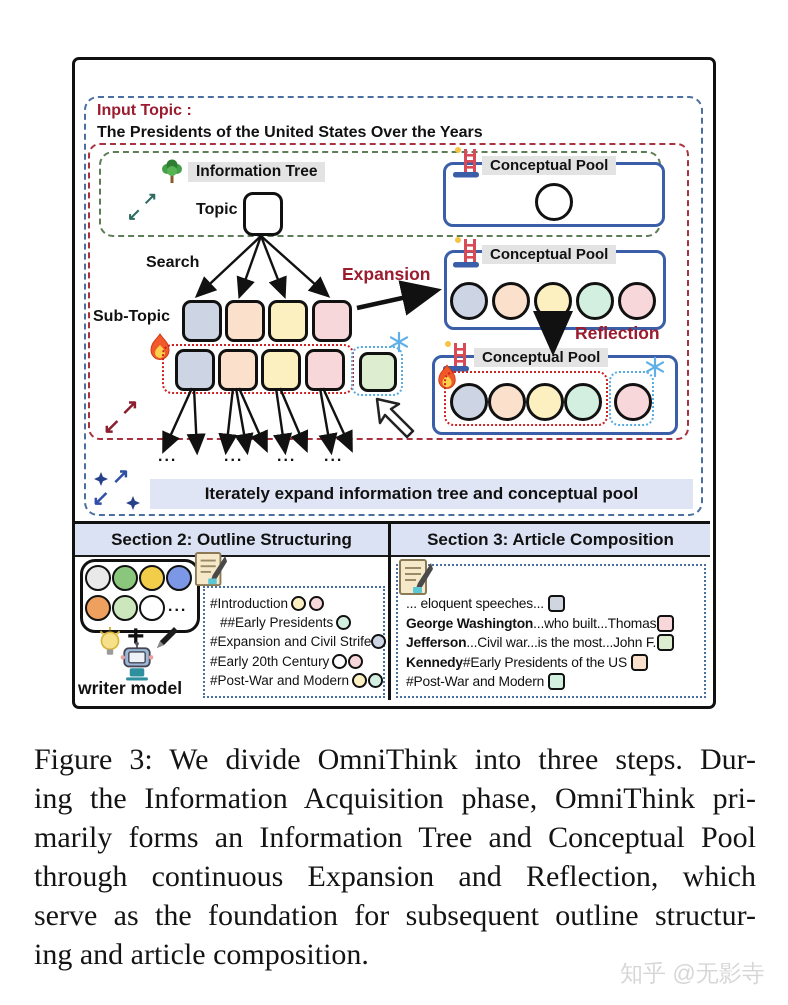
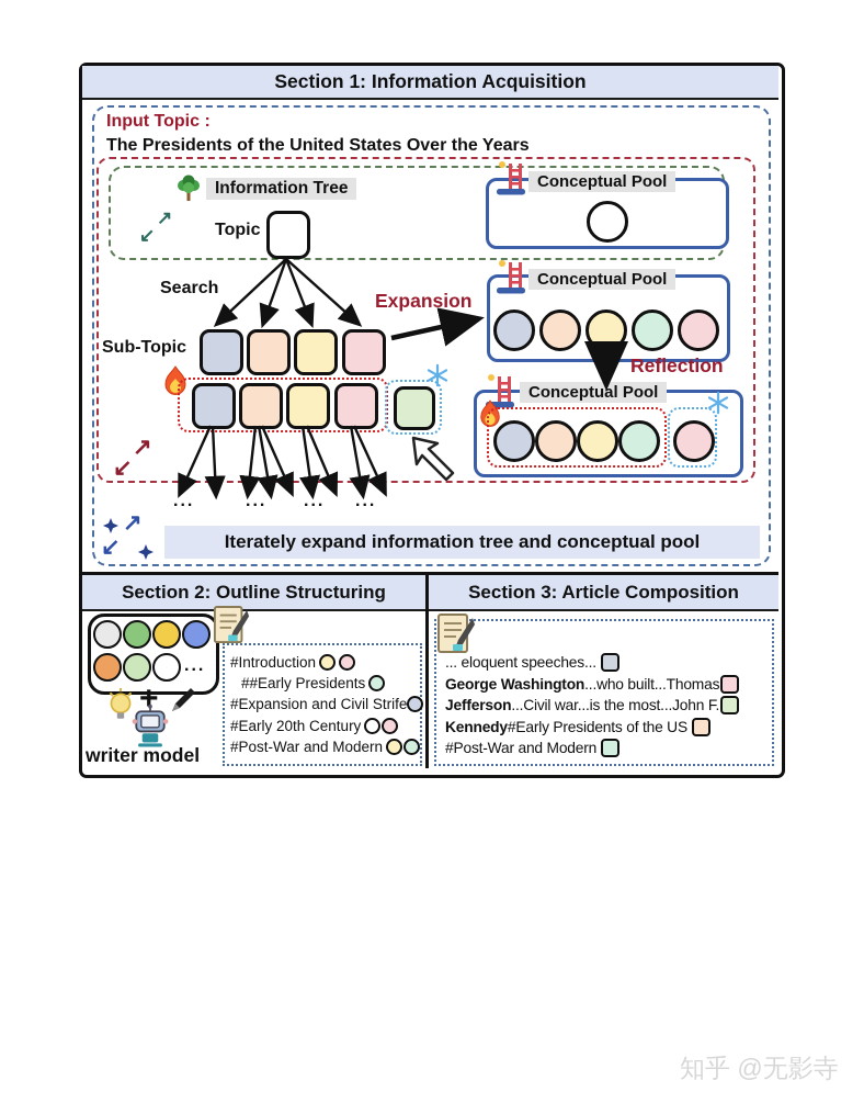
+ Section 1: Information Acquisition
  Input Topic :
  The Presidents of the United States Over the Years
  ↗
  ↙
  Information Tree
  Topic
  Conceptual Pool
  Search
  Sub-Topic
  Expansion
  Conceptual Pool
  Reflection
  Conceptual Pool
  ↗
  ↙
  ...
  ...
  ...
  ...
  ↗
  ↙
  Iterately expand information tree and conceptual pool
  Section 2: Outline Structuring
  ...
  #Introduction
  ##Early Presidents
  #Expansion and Civil Strife
  #Early 20th Century
  #Post-War and Modern
  +
  writer model
  Section 3: Article Composition
  ... eloquent speeches...
  George Washington
  ...who built...Thomas
  Jefferson
  ...Civil war...is the most...John F.
  Kennedy
  #Early Presidents of the US
  #Post-War and Modern
- Figure 3: We divide OmniThink into three steps. Dur-
- ing the Information Acquisition phase, OmniThink pri-
- marily forms an Information Tree and Conceptual Pool
- through continuous Expansion and Reflection, which
- serve as the foundation for subsequent outline structur-
- ing and article composition.
  知乎 @无影寺
